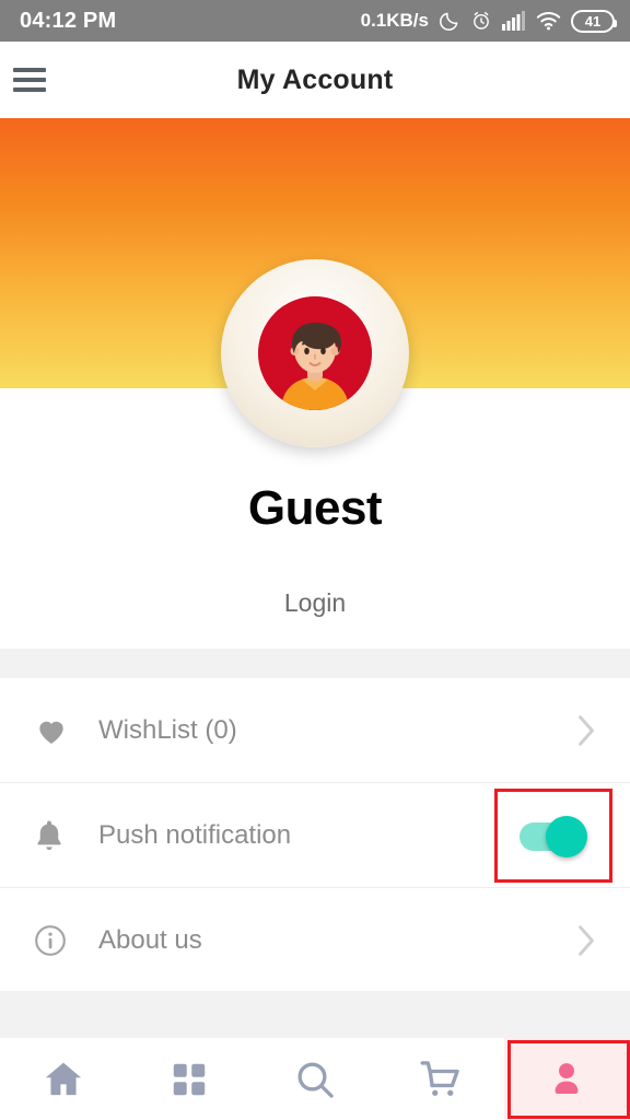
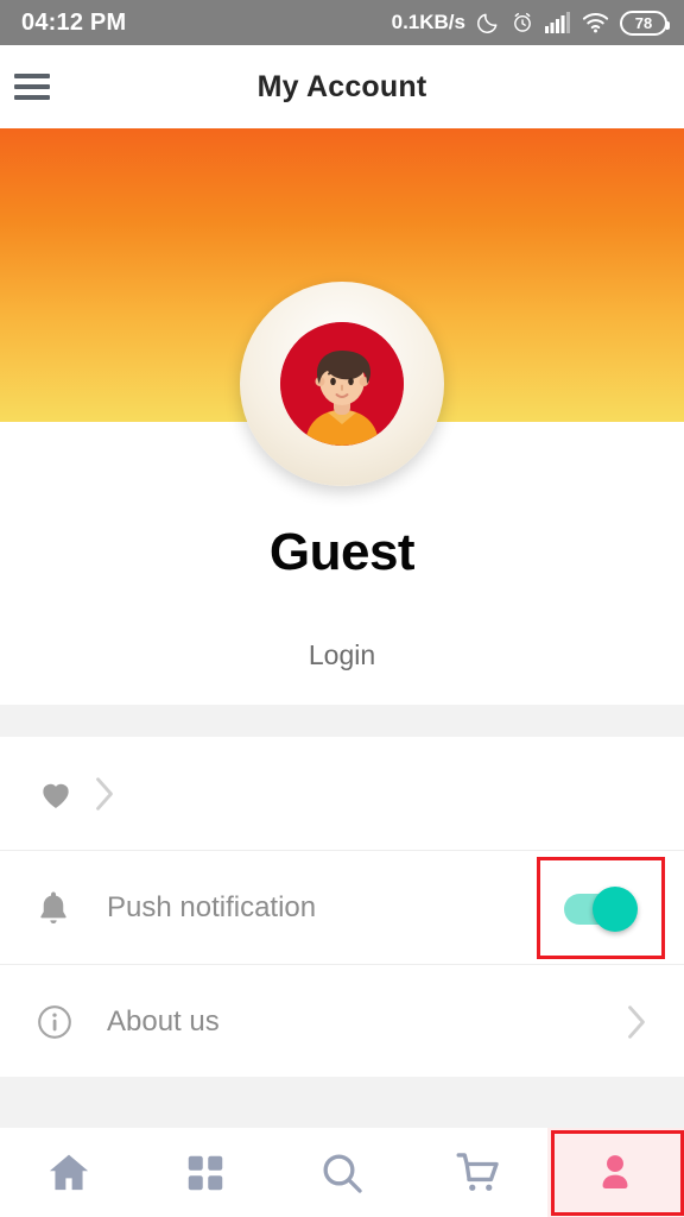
  04:12 PM
  0.1KB/s
- 41
+ 78
  My Account
  Guest
  Login
- WishList (0)
  Push notification
  About us
